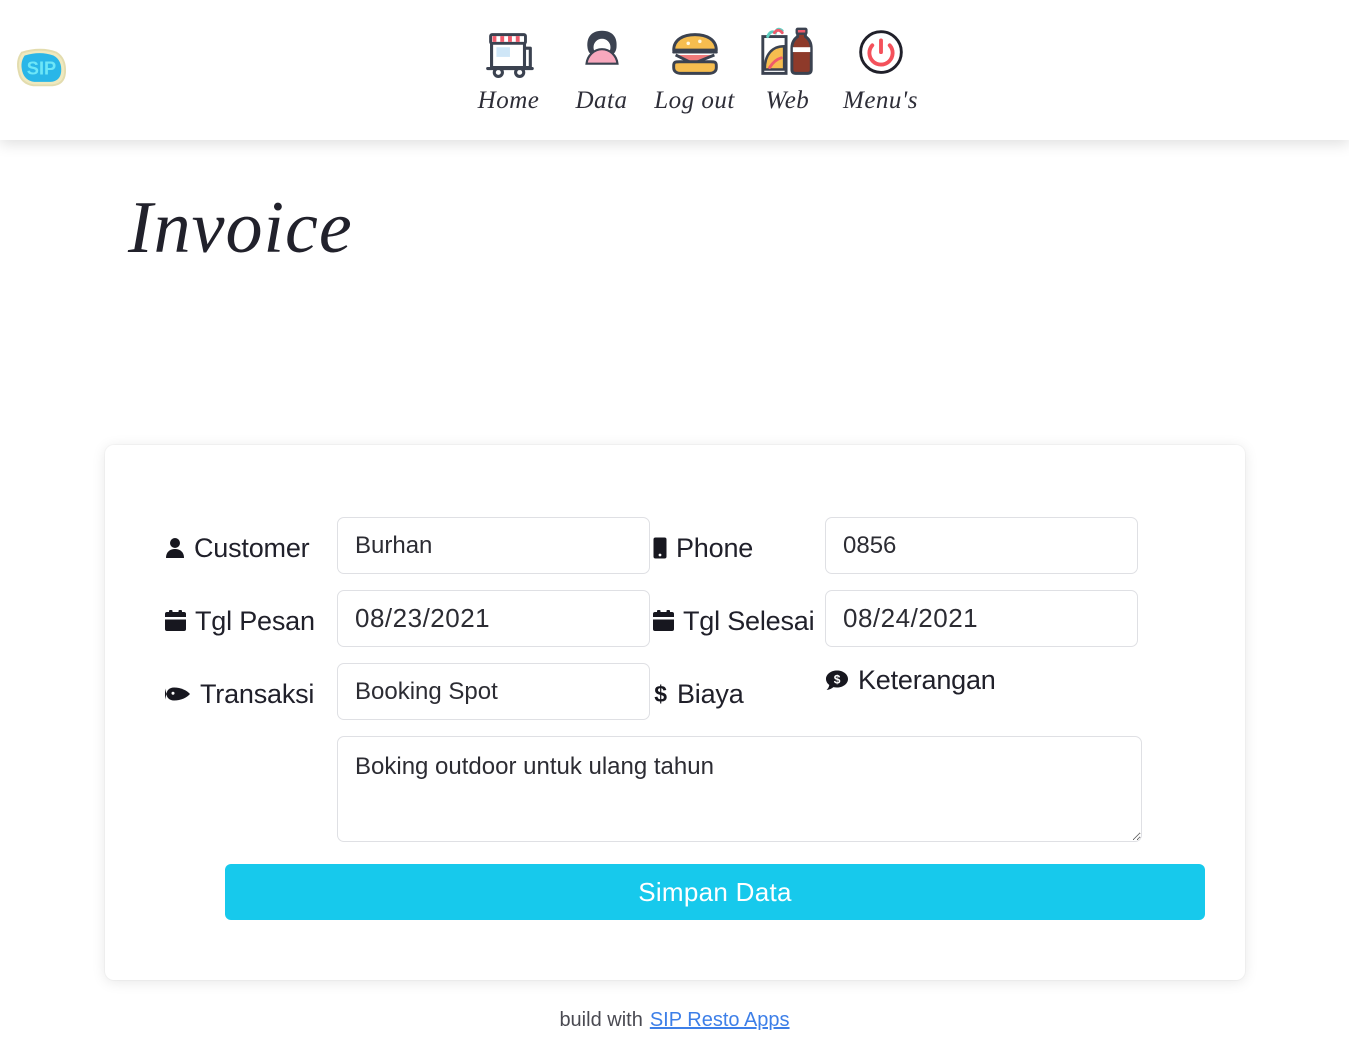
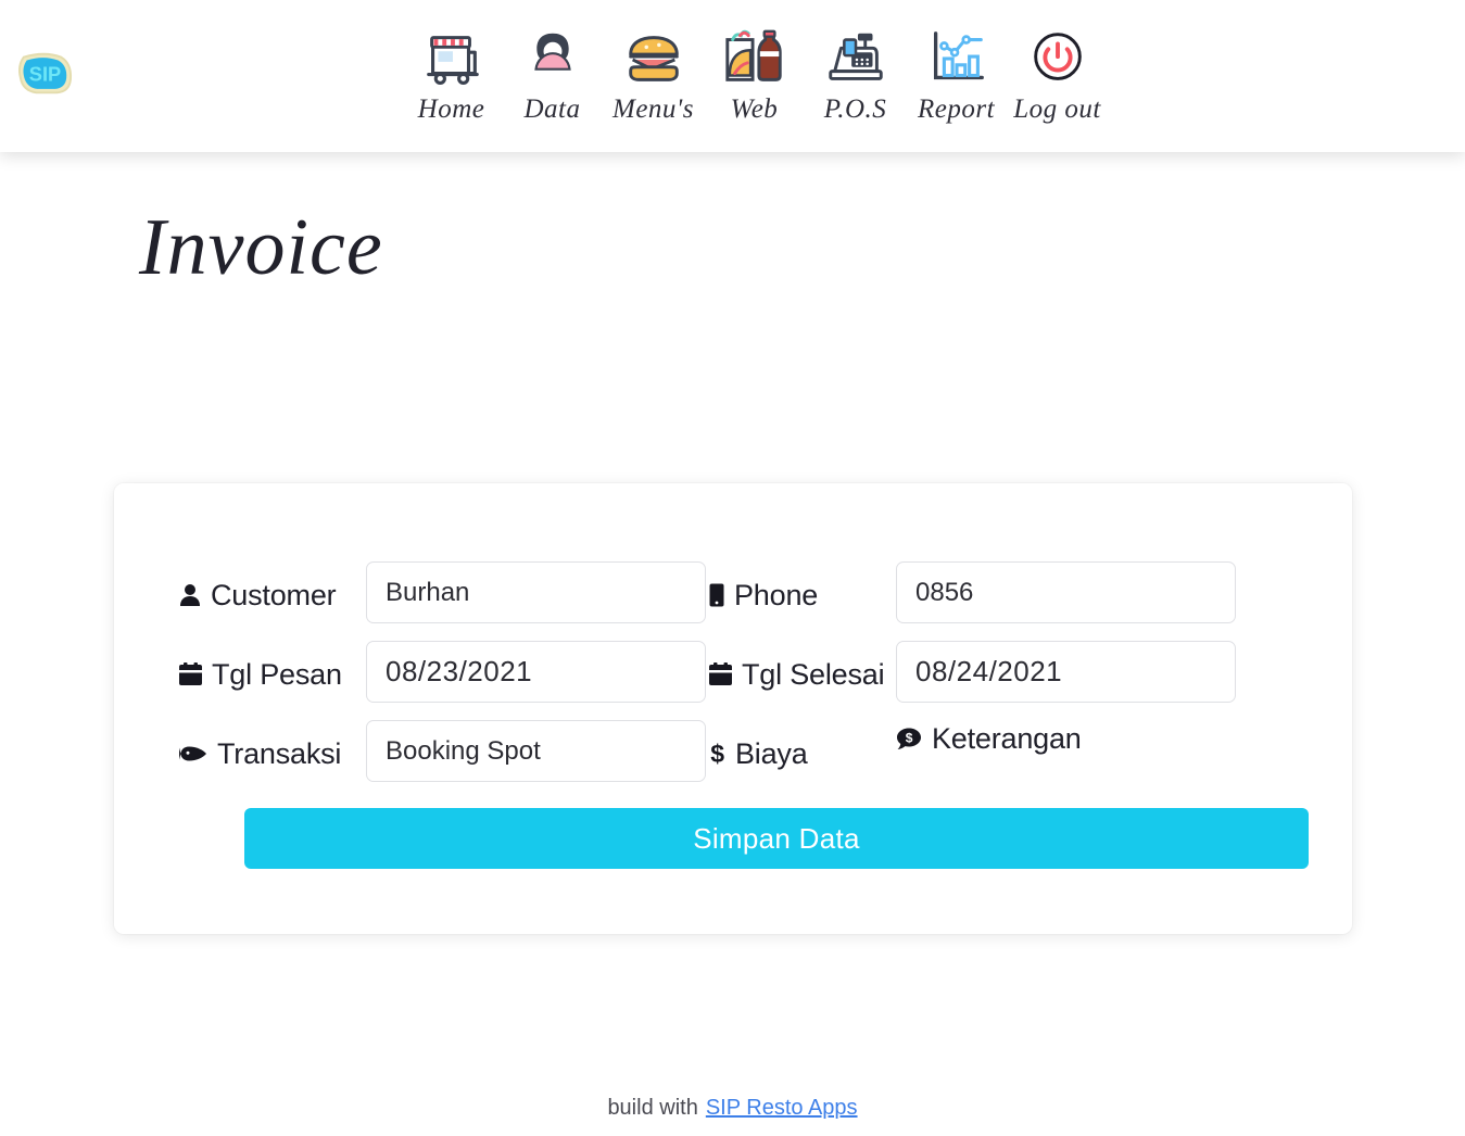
  SIP
  Home
  Data
- Log out
+ Menu's
  Web
+ P.O.S
+ Report
- Menu's
+ Log out
  Invoice
  Customer
  Burhan
  Phone
  0856
  Tgl Pesan
  08/23/2021
  Tgl Selesai
  08/24/2021
  Transaksi
  Booking Spot
  $
  Biaya
  $
  Keterangan
- Boking outdoor untuk ulang tahun
  Simpan Data
  build with
  SIP Resto Apps
